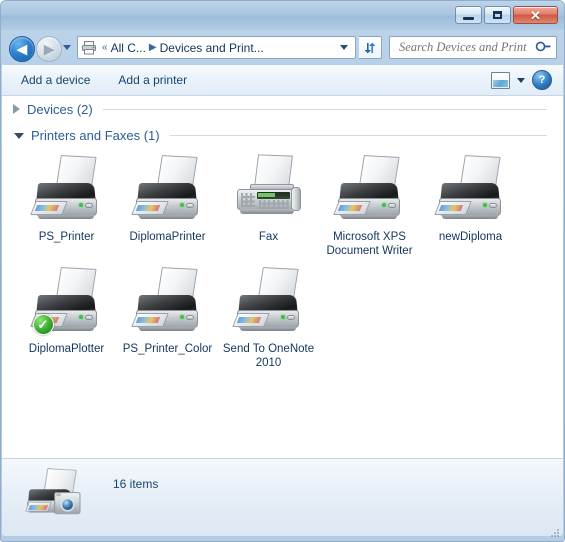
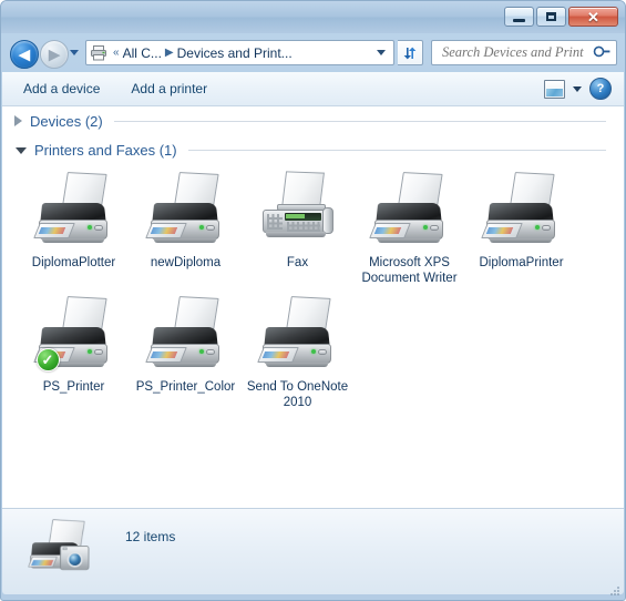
  ✕
  ◀
  ▶
  «
  All C...
  ▶
  Devices and Print...
  Search Devices and Print
  Add a device
  Add a printer
  ?
  Devices (2)
  Printers and Faxes (1)
- PS_Printer
+ DiplomaPlotter
- DiplomaPrinter
+ newDiploma
  Fax
  Microsoft XPS Document Writer
- newDiploma
+ DiplomaPrinter
  ✓
- DiplomaPlotter
+ PS_Printer
  PS_Printer_Color
  Send To OneNote 2010
- 16 items
+ 12 items
